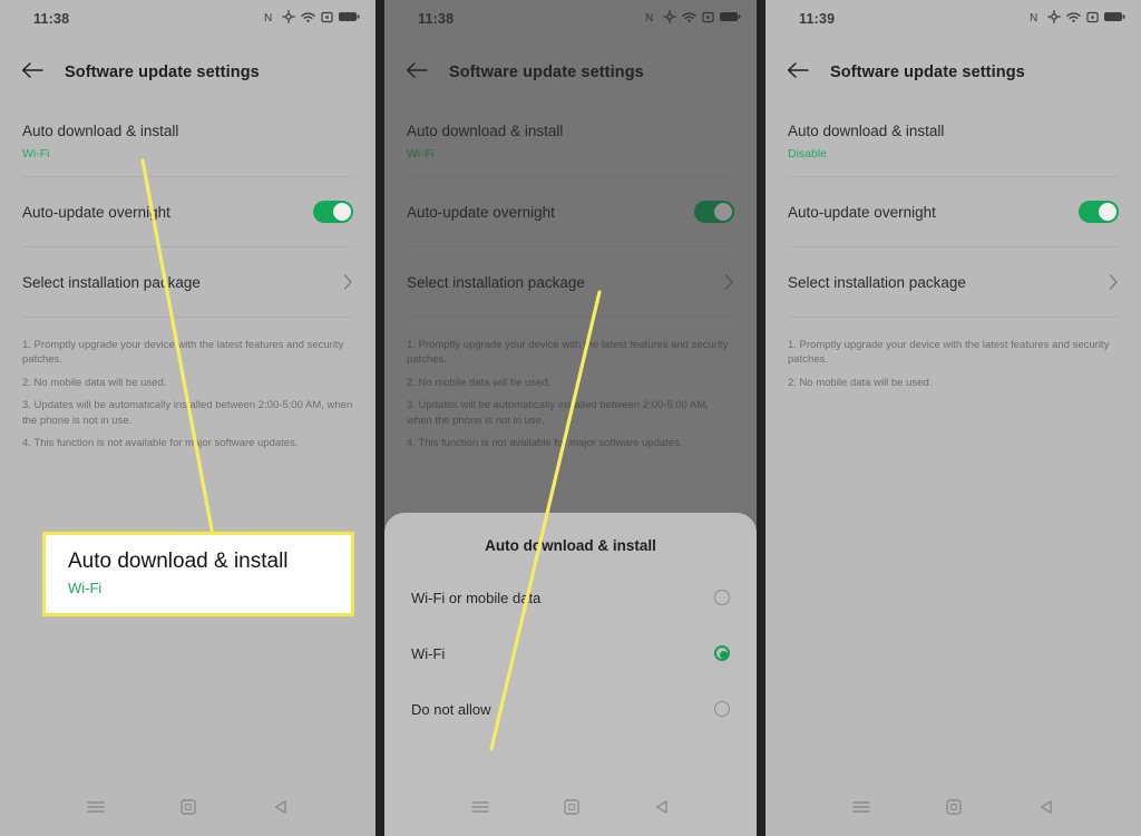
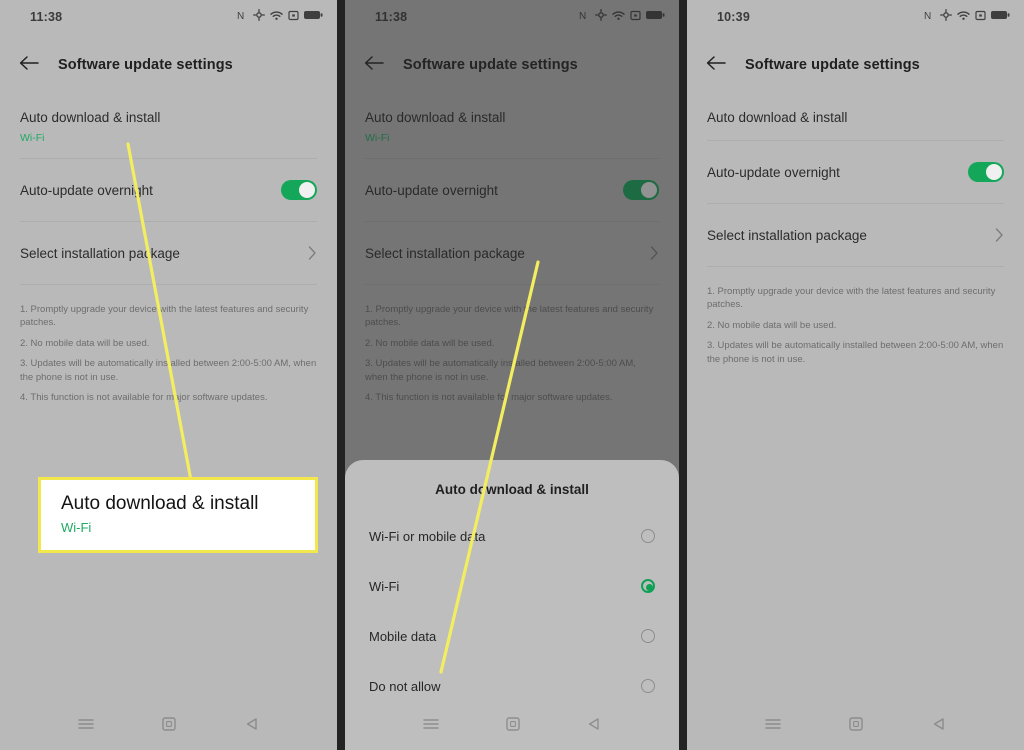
  11:38
  N
  Software update settings
  Auto download & install
  Wi-Fi
  Auto-update overniht
  Select installation pakage
  1. Promptly upgrade your device with the latest features and security patches.
  2. No mobile data will be used.
  3. Updates will be automatically insalled between 2:00-5:00 AM, when the phone is not in use.
  4. This function is not available for mjor software updates.
  Auto download & install
  Wi-Fi
  11:38
  N
  Software update settings
  Auto download & install
  Wi-Fi
  Auto-update overnight
  Select installation package
  1. Promptly upgrade your device withhe latest features and security patches.
  2. No mobile data will be used.
  3. Updates will be automatically insalled between 2:00-5:00 AM, when the phone is not in use.
  4. This function is not available fo major software updates.
  Auto download & install
  Wi-Fi or mobile data
  Wi-Fi
+ Mobile data
  Do not allow
- 11:39
+ 10:39
  N
  Software update settings
  Auto download & install
- Disable
  Auto-update overnight
  Select installation package
  1. Promptly upgrade your device with the latest features and security patches.
  2. No mobile data will be used.
+ 3. Updates will be automatically installed between 2:00-5:00 AM, when the phone is not in use.
